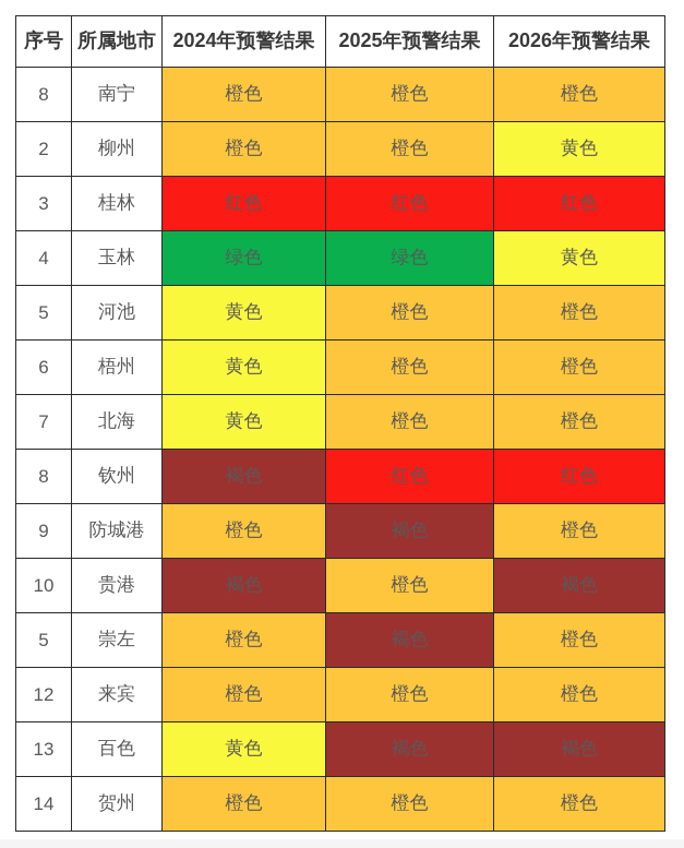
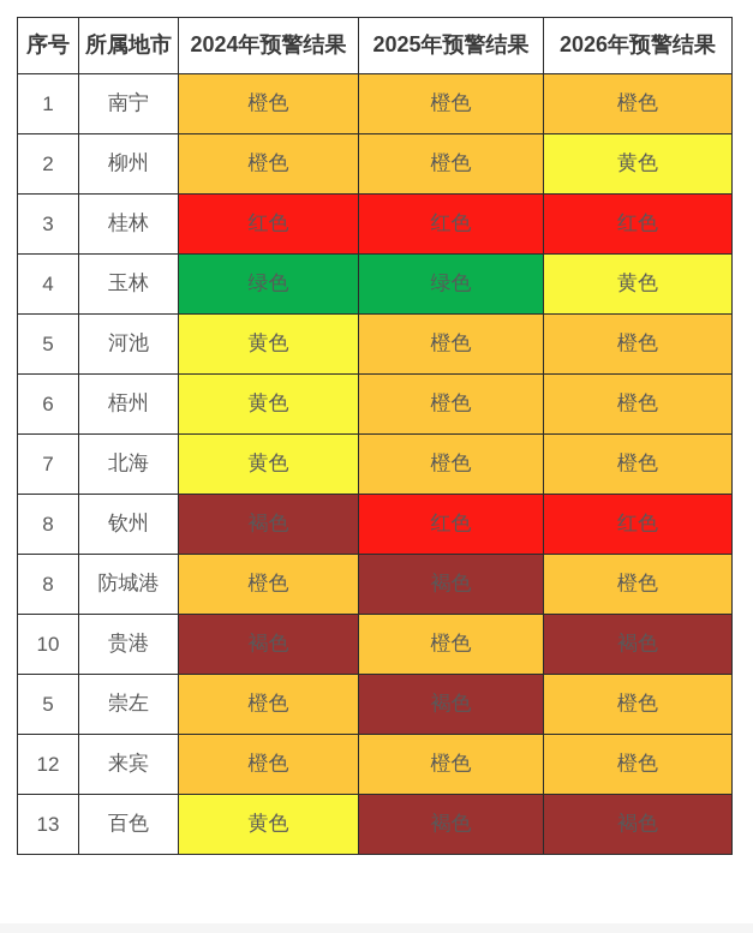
  序号	所属地市	2024年预警结果	2025年预警结果	2026年预警结果
- 8	南宁	橙色	橙色	橙色
+ 1	南宁	橙色	橙色	橙色
  2	柳州	橙色	橙色	黄色
  3	桂林	红色	红色	红色
  4	玉林	绿色	绿色	黄色
  5	河池	黄色	橙色	橙色
  6	梧州	黄色	橙色	橙色
  7	北海	黄色	橙色	橙色
  8	钦州	褐色	红色	红色
- 9	防城港	橙色	褐色	橙色
+ 8	防城港	橙色	褐色	橙色
  10	贵港	褐色	橙色	褐色
  5	崇左	橙色	褐色	橙色
  12	来宾	橙色	橙色	橙色
  13	百色	黄色	褐色	褐色
- 14	贺州	橙色	橙色	橙色
